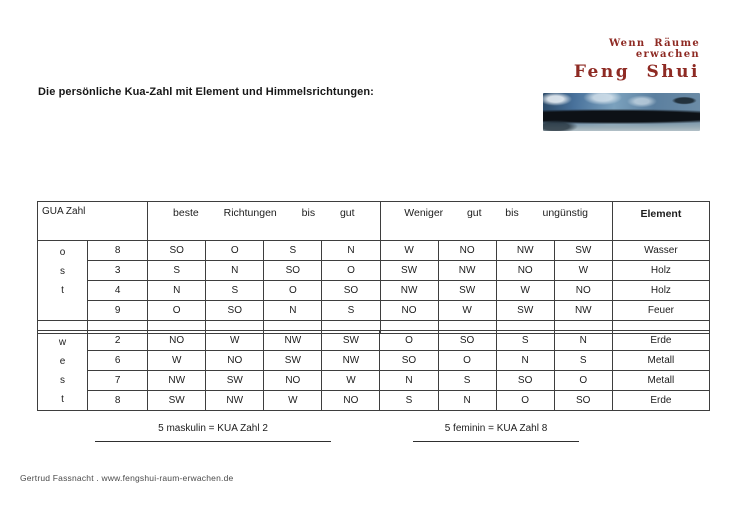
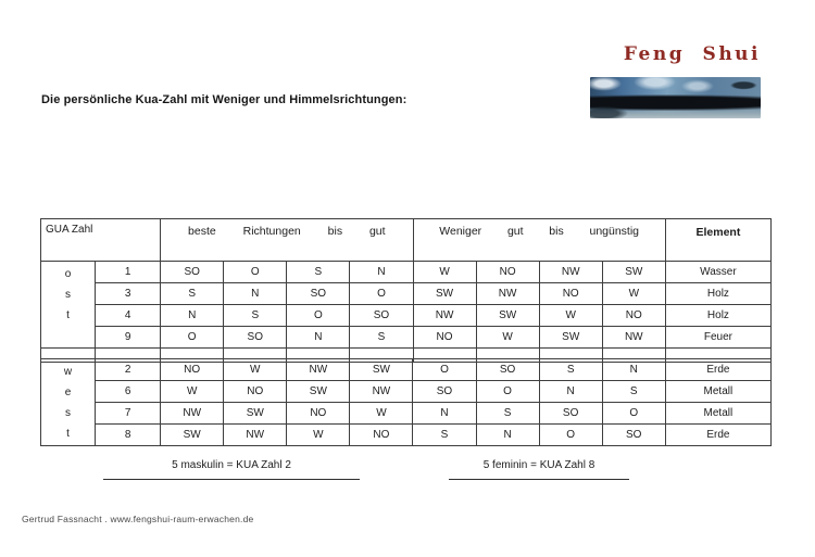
- Die persönliche Kua-Zahl mit Element und Himmelsrichtungen:
+ Die persönliche Kua-Zahl mit Weniger und Himmelsrichtungen:
- Wenn Räume erwachen
  Feng Shui
  GUA Zahl	beste Richtungen bis gut	Weniger gut bis ungünstig	Element
- o s t	8	SO	O	S	N	W	NO	NW	SW	Wasser
+ o s t	1	SO	O	S	N	W	NO	NW	SW	Wasser
  3	S	N	SO	O	SW	NW	NO	W	Holz
  4	N	S	O	SO	NW	SW	W	NO	Holz
  9	O	SO	N	S	NO	W	SW	NW	Feuer
  w e s t	2	NO	W	NW	SW	O	SO	S	N	Erde
  6	W	NO	SW	NW	SO	O	N	S	Metall
  7	NW	SW	NO	W	N	S	SO	O	Metall
  8	SW	NW	W	NO	S	N	O	SO	Erde
  5 maskulin = KUA Zahl 2
  5 feminin = KUA Zahl 8
  Gertrud Fassnacht . www.fengshui-raum-erwachen.de
